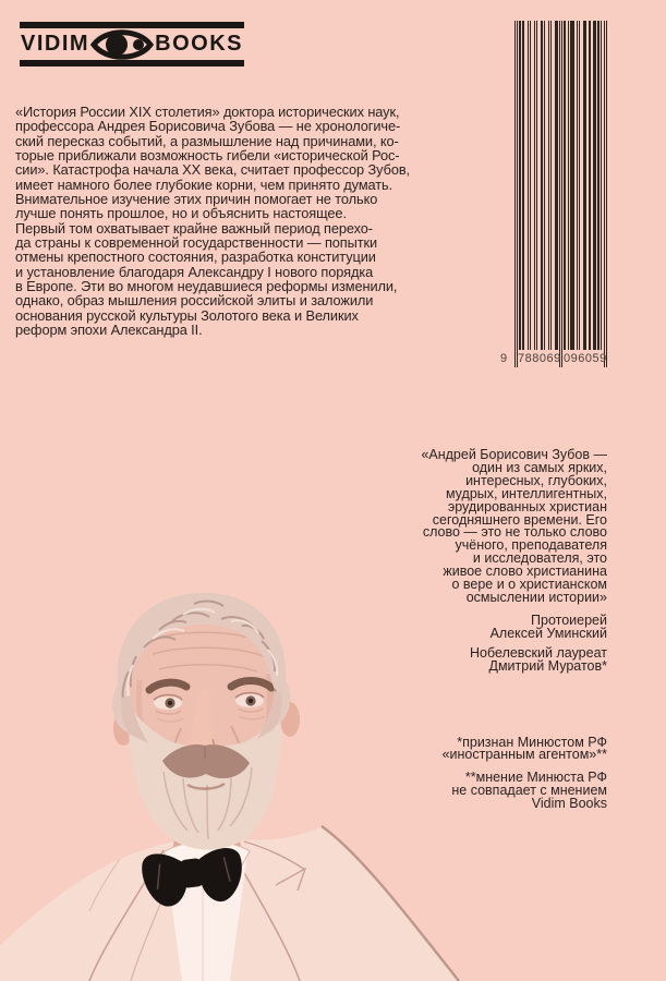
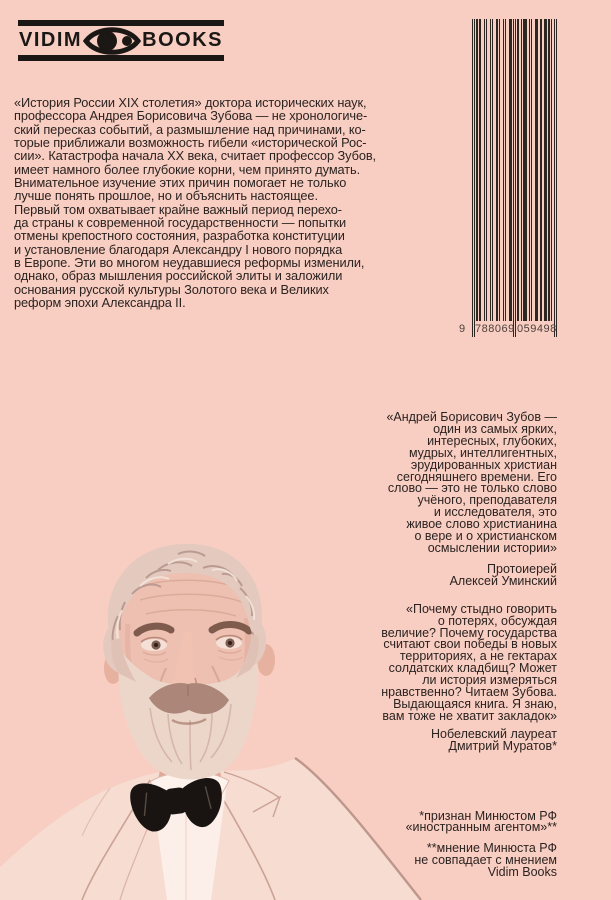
  VIDIM
  BOOKS
  «История России XIX столетия» доктора исторических наук,
  профессора Андрея Борисовича Зубова — не хронологиче-
  ский пересказ событий, а размышление над причинами, ко-
  торые приближали возможность гибели «исторической Рос-
  сии». Катастрофа начала XX века, считает профессор Зубов,
  имеет намного более глубокие корни, чем принято думать.
  Внимательное изучение этих причин помогает не только
  лучше понять прошлое, но и объяснить настоящее.
  Первый том охватывает крайне важный период перехо-
  да страны к современной государственности — попытки
  отмены крепостного состояния, разработка конституции
  и установление благодаря Александру I нового порядка
  в Европе. Эти во многом неудавшиеся реформы изменили,
  однако, образ мышления российской элиты и заложили
  основания русской культуры Золотого века и Великих
  реформ эпохи Александра II.
  9
  788069
- 096059
+ 059498
  «Андрей Борисович Зубов —
  один из самых ярких,
  интересных, глубоких,
  мудрых, интеллигентных,
  эрудированных христиан
  сегодняшнего времени. Его
  слово — это не только слово
  учёного, преподавателя
  и исследователя, это
  живое слово христианина
  о вере и о христианском
  осмыслении истории»
  Протоиерей
  Алексей Уминский
+ «Почему стыдно говорить
+ о потерях, обсуждая
+ величие? Почему государства
+ считают свои победы в новых
+ территориях, а не гектарах
+ солдатских кладбищ? Может
+ ли история измеряться
+ нравственно? Читаем Зубова.
+ Выдающаяся книга. Я знаю,
+ вам тоже не хватит закладок»
  Нобелевский лауреат
  Дмитрий Муратов*
  *признан Минюстом РФ
  «иностранным агентом»**
  **мнение Минюста РФ
  не совпадает с мнением
  Vidim Books
